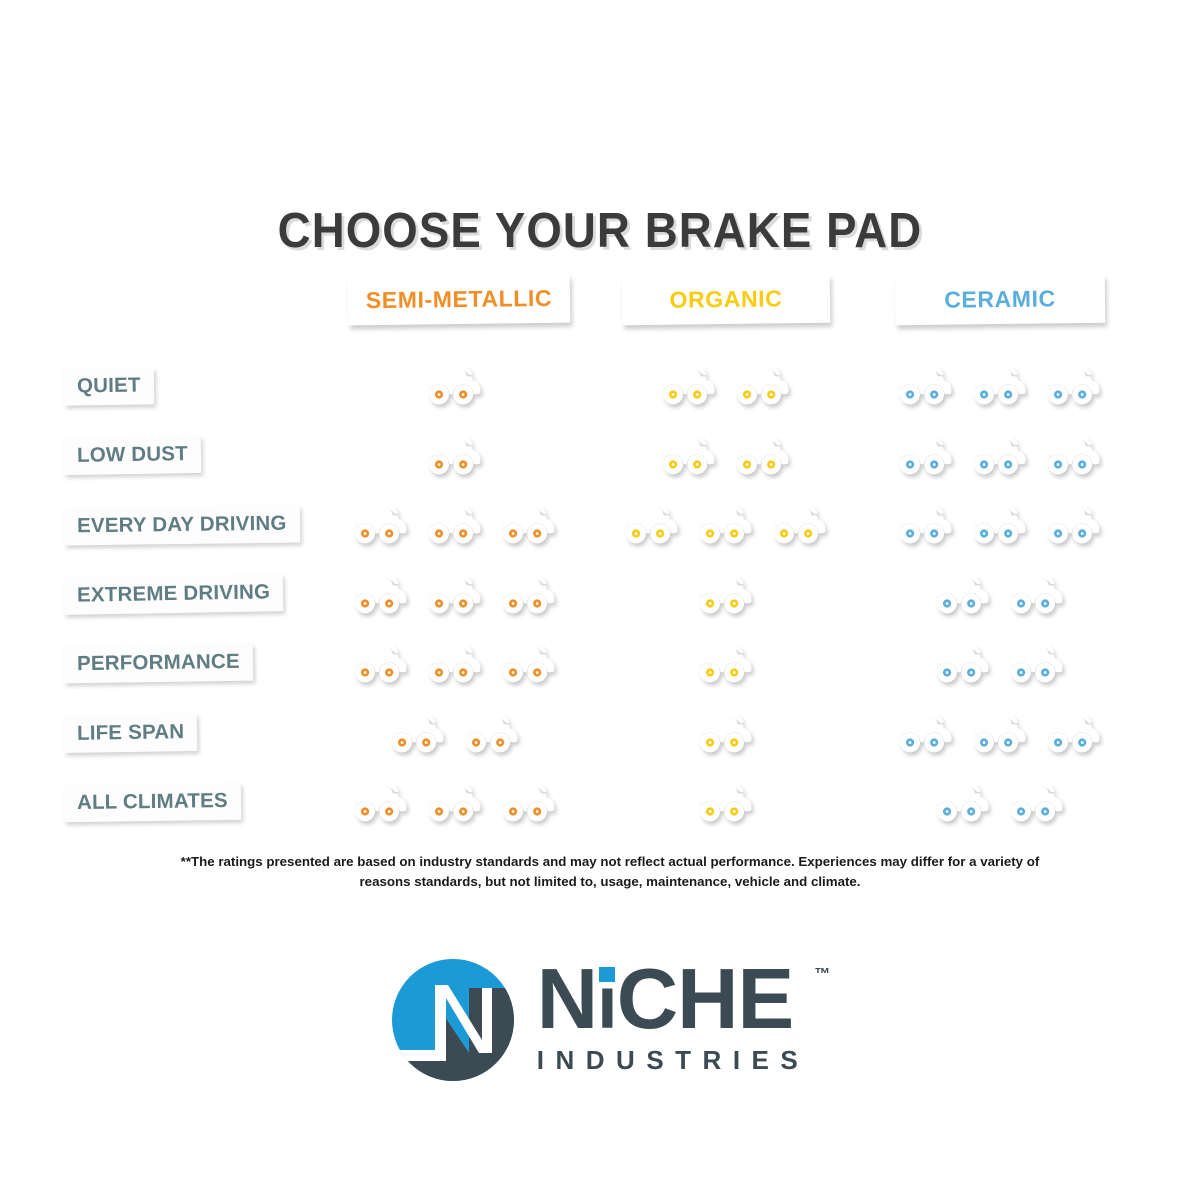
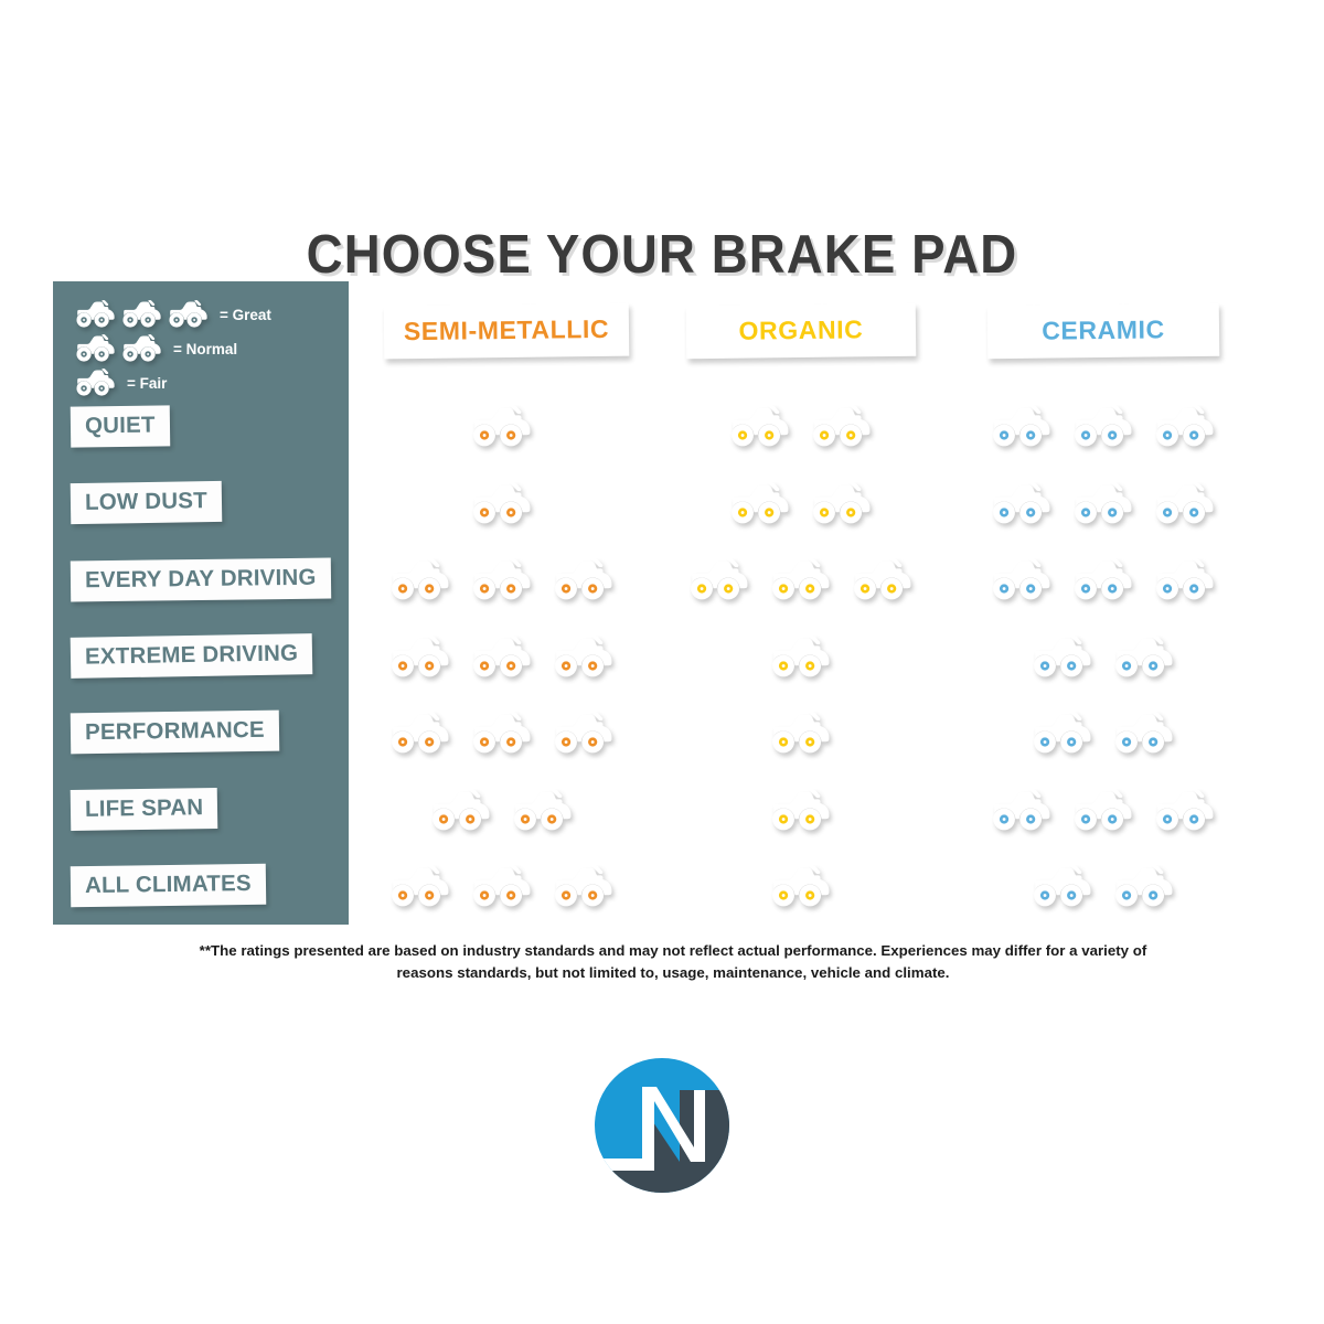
  CHOOSE YOUR BRAKE PAD
+ = Great
+ = Normal
+ = Fair
  SEMI-METALLIC
  ORGANIC
  CERAMIC
  QUIET
  LOW DUST
  EVERY DAY DRIVING
  EXTREME DRIVING
  PERFORMANCE
  LIFE SPAN
  ALL CLIMATES
  **The ratings presented are based on industry standards and may not reflect actual performance. Experiences may differ for a variety of reasons standards, but not limited to, usage, maintenance, vehicle and climate.
- NiCHE
- ™
- INDUSTRIES
